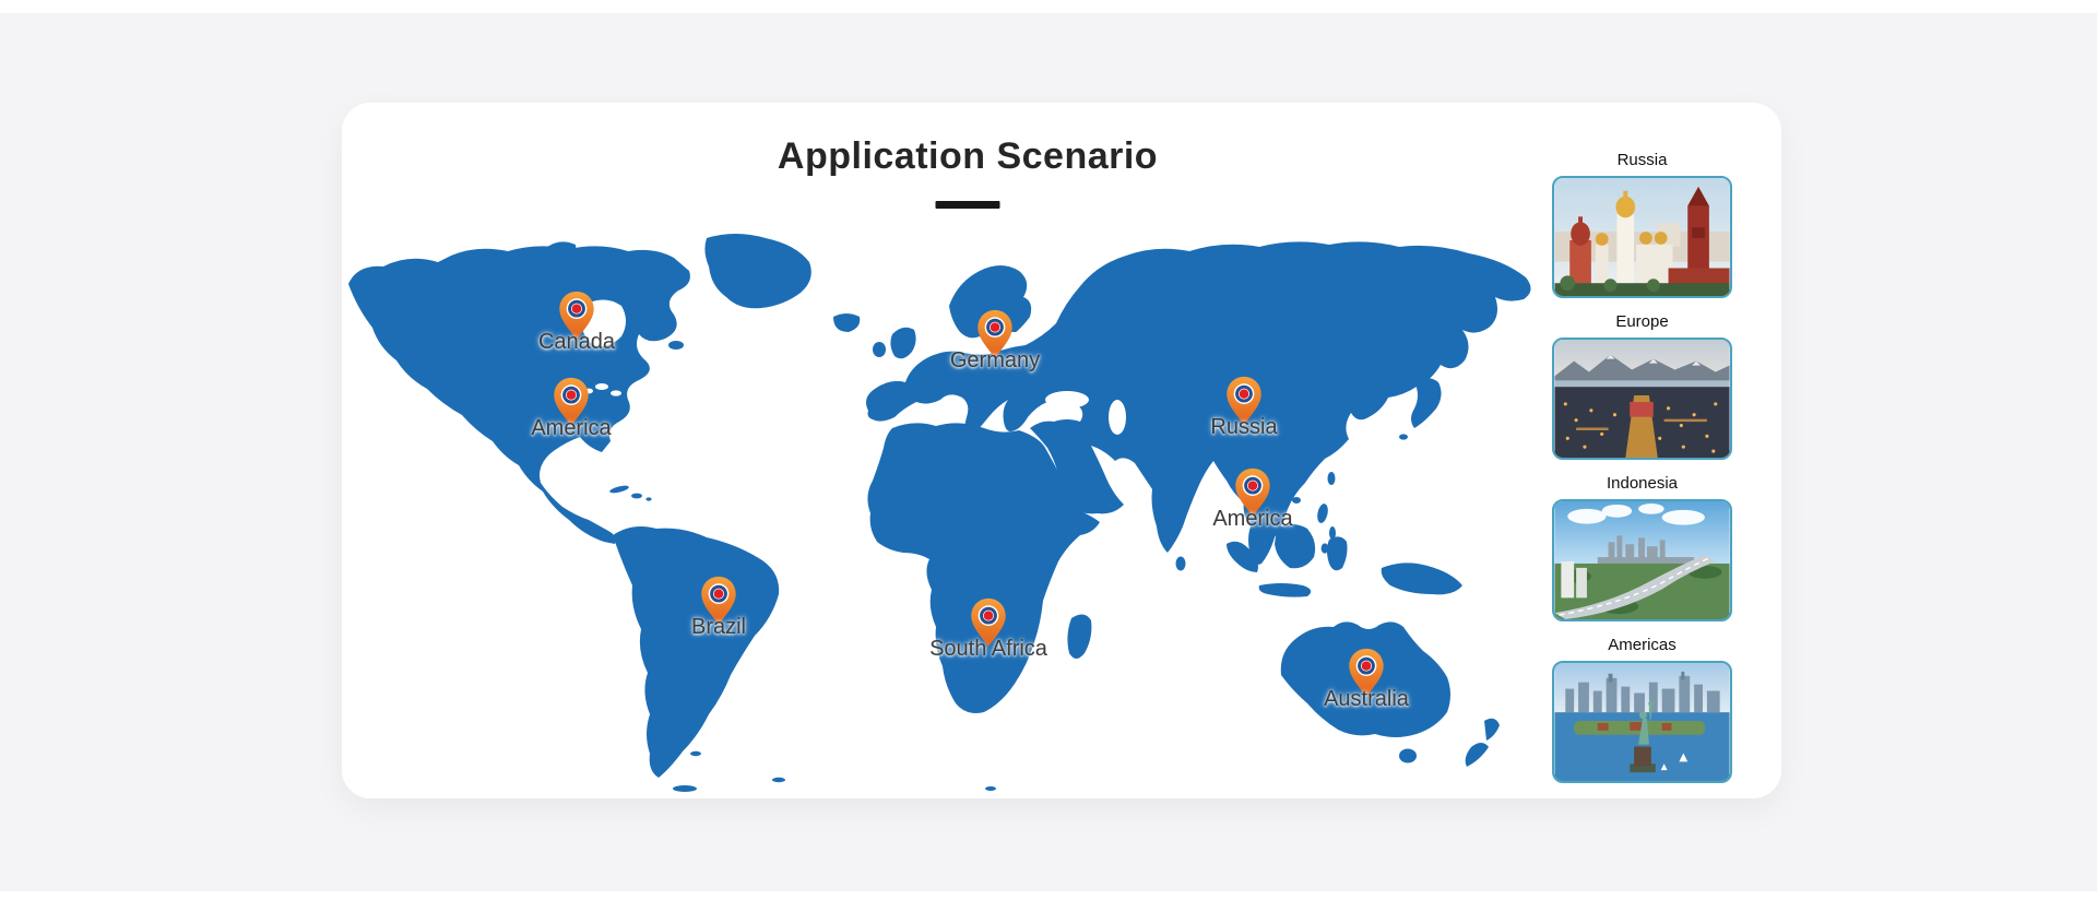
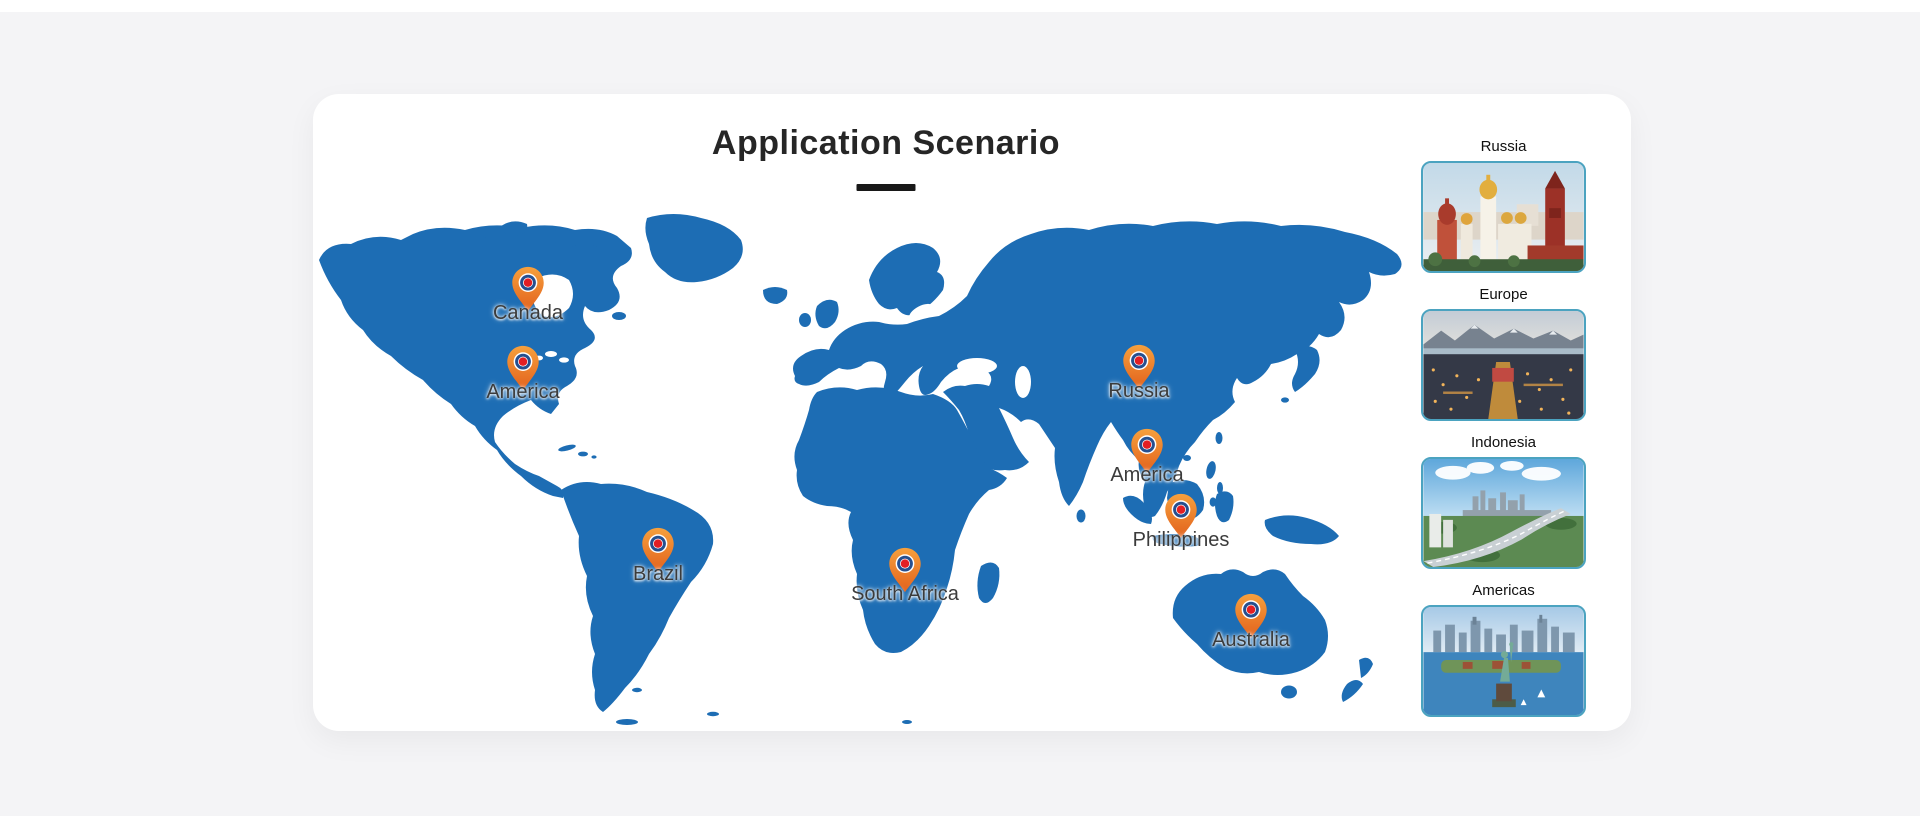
  Application Scenario
  Canada
  America
- Germany
  Russia
  America
+ Philippines
  Brazil
  South Africa
  Australia
  Russia
  Europe
  Indonesia
  Americas
